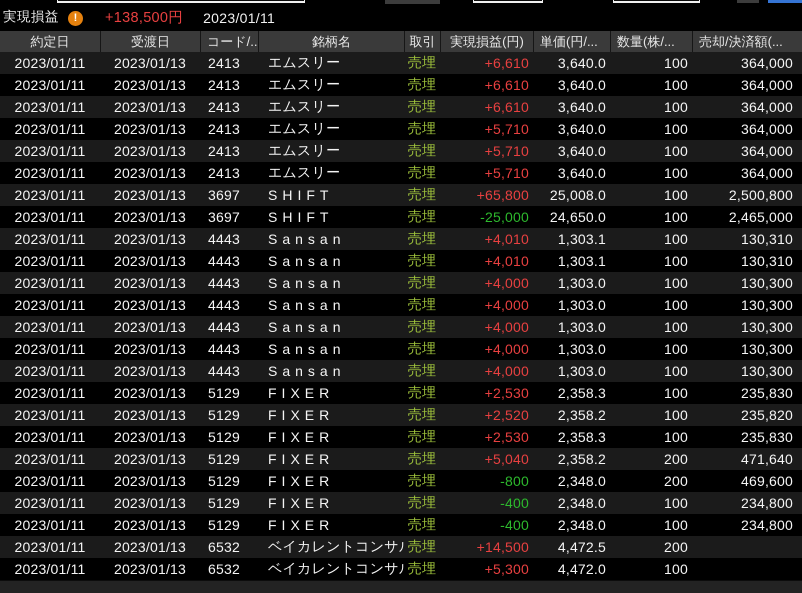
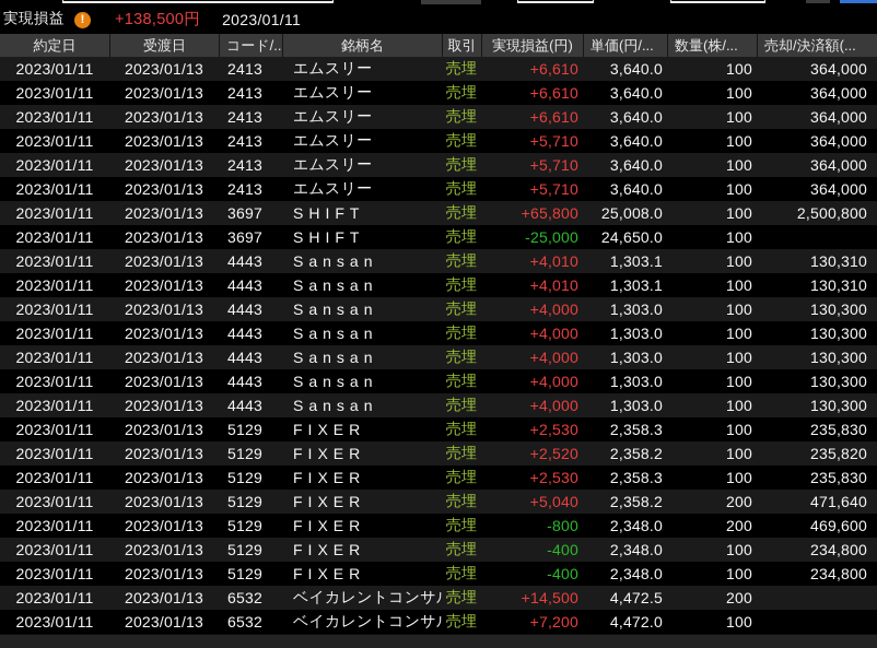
  実現損益
  !
  +138,500円
  2023/01/11
  約定日
  受渡日
  コード/..
  銘柄名
  取引
  実現損益(円)
  単価(円/...
  数量(株/...
  売却/決済額(...
  2023/01/11
  2023/01/13
  2413
  エムスリー
  売埋
  +6,610
  3,640.0
  100
  364,000
  2023/01/11
  2023/01/13
  2413
  エムスリー
  売埋
  +6,610
  3,640.0
  100
  364,000
  2023/01/11
  2023/01/13
  2413
  エムスリー
  売埋
  +6,610
  3,640.0
  100
  364,000
  2023/01/11
  2023/01/13
  2413
  エムスリー
  売埋
  +5,710
  3,640.0
  100
  364,000
  2023/01/11
  2023/01/13
  2413
  エムスリー
  売埋
  +5,710
  3,640.0
  100
  364,000
  2023/01/11
  2023/01/13
  2413
  エムスリー
  売埋
  +5,710
  3,640.0
  100
  364,000
  2023/01/11
  2023/01/13
  3697
  SHIFT
  売埋
  +65,800
  25,008.0
  100
  2,500,800
  2023/01/11
  2023/01/13
  3697
  SHIFT
  売埋
  -25,000
  24,650.0
  100
- 2,465,000
  2023/01/11
  2023/01/13
  4443
  Sansan
  売埋
  +4,010
  1,303.1
  100
  130,310
  2023/01/11
  2023/01/13
  4443
  Sansan
  売埋
  +4,010
  1,303.1
  100
  130,310
  2023/01/11
  2023/01/13
  4443
  Sansan
  売埋
  +4,000
  1,303.0
  100
  130,300
  2023/01/11
  2023/01/13
  4443
  Sansan
  売埋
  +4,000
  1,303.0
  100
  130,300
  2023/01/11
  2023/01/13
  4443
  Sansan
  売埋
  +4,000
  1,303.0
  100
  130,300
  2023/01/11
  2023/01/13
  4443
  Sansan
  売埋
  +4,000
  1,303.0
  100
  130,300
  2023/01/11
  2023/01/13
  4443
  Sansan
  売埋
  +4,000
  1,303.0
  100
  130,300
  2023/01/11
  2023/01/13
  5129
  FIXER
  売埋
  +2,530
  2,358.3
  100
  235,830
  2023/01/11
  2023/01/13
  5129
  FIXER
  売埋
  +2,520
  2,358.2
  100
  235,820
  2023/01/11
  2023/01/13
  5129
  FIXER
  売埋
  +2,530
  2,358.3
  100
  235,830
  2023/01/11
  2023/01/13
  5129
  FIXER
  売埋
  +5,040
  2,358.2
  200
  471,640
  2023/01/11
  2023/01/13
  5129
  FIXER
  売埋
  -800
  2,348.0
  200
  469,600
  2023/01/11
  2023/01/13
  5129
  FIXER
  売埋
  -400
  2,348.0
  100
  234,800
  2023/01/11
  2023/01/13
  5129
  FIXER
  売埋
  -400
  2,348.0
  100
  234,800
  2023/01/11
  2023/01/13
  6532
  売埋
  +14,500
  4,472.5
  200
  2023/01/11
  2023/01/13
  6532
  売埋
- +5,300
+ +7,200
  4,472.0
  100
